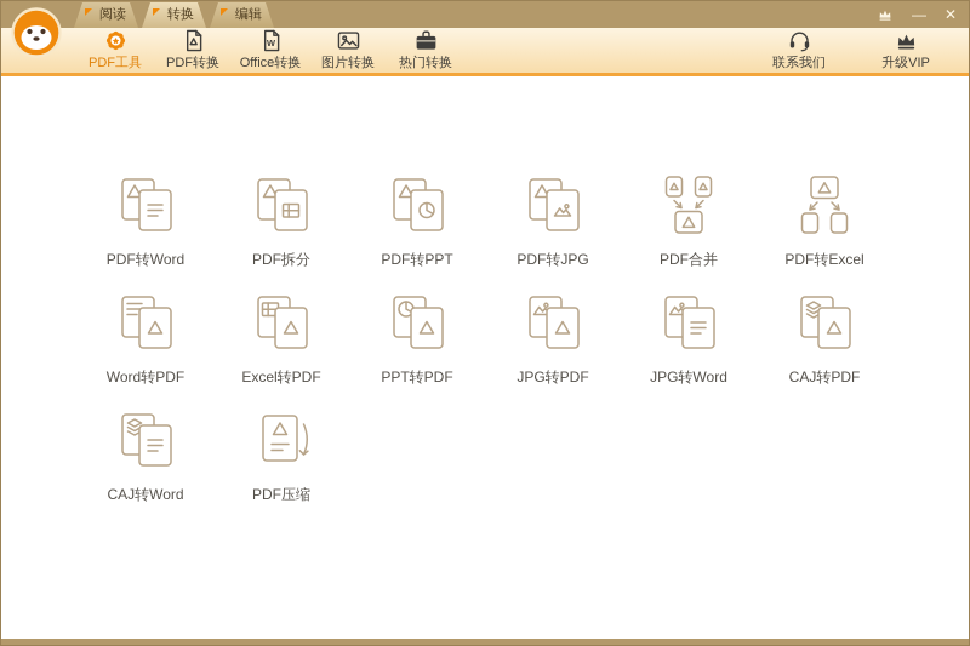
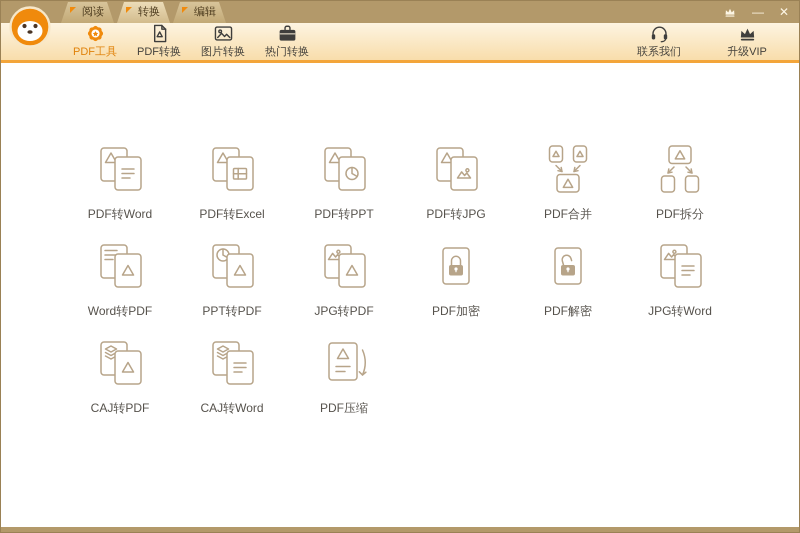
  阅读
  转换
  编辑
  —
  ✕
  PDF工具
  PDF转换
- W
- Office转换
  图片转换
  热门转换
  联系我们
  升级VIP
  PDF转Word
- PDF拆分
+ PDF转Excel
  PDF转PPT
  PDF转JPG
  PDF合并
- PDF转Excel
+ PDF拆分
  Word转PDF
- Excel转PDF
  PPT转PDF
  JPG转PDF
+ PDF加密
+ PDF解密
  JPG转Word
  CAJ转PDF
  CAJ转Word
  PDF压缩
